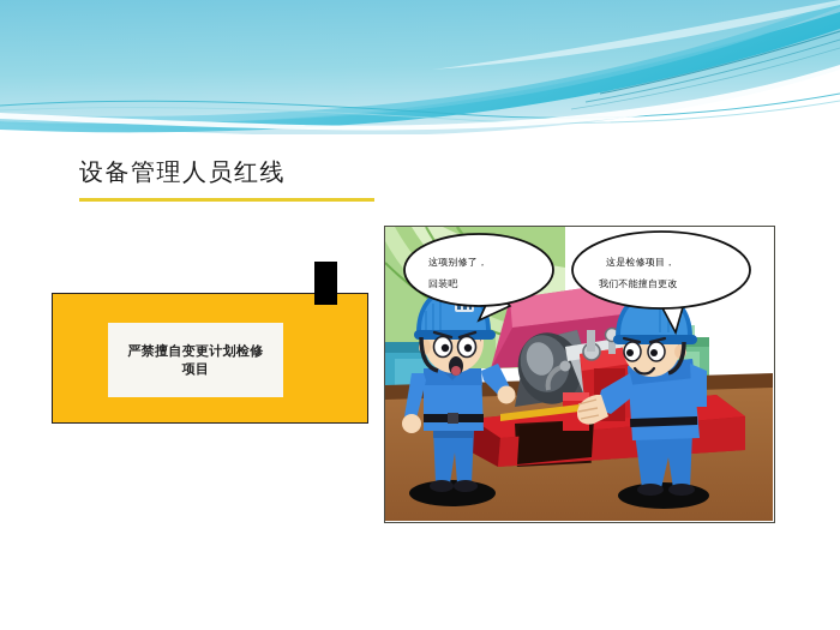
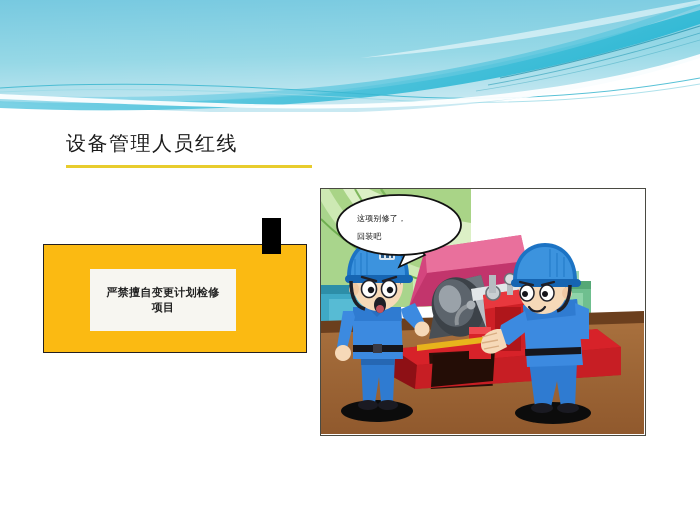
  设备管理人员红线
  严禁擅自变更计划检修
  项目
  这项别修了，
  回装吧
- 这是检修项目，
- 我们不能擅自更改
